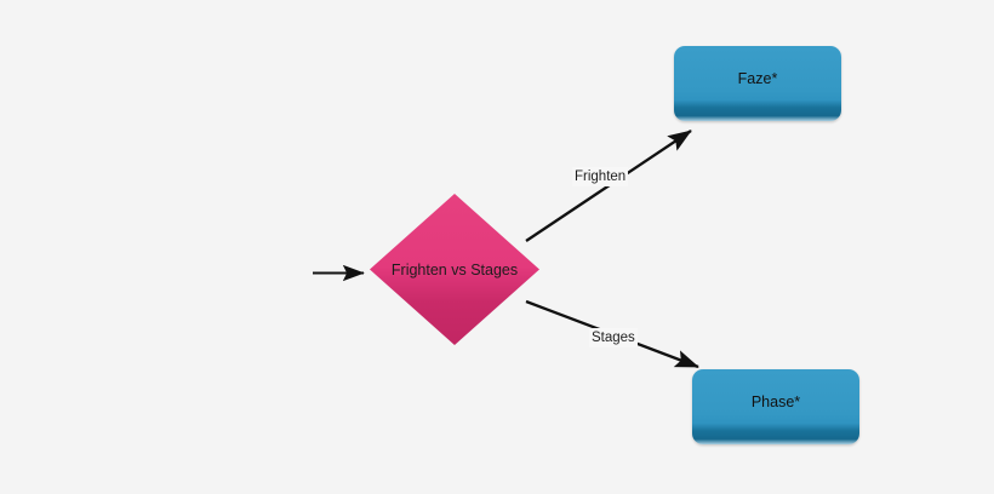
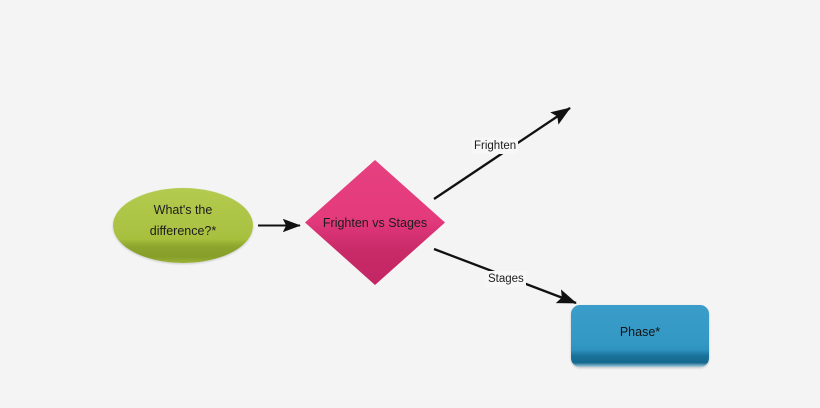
+ What's the
+ difference?*
  Frighten vs Stages
- Faze*
  Phase*
  Frighten
  Stages
